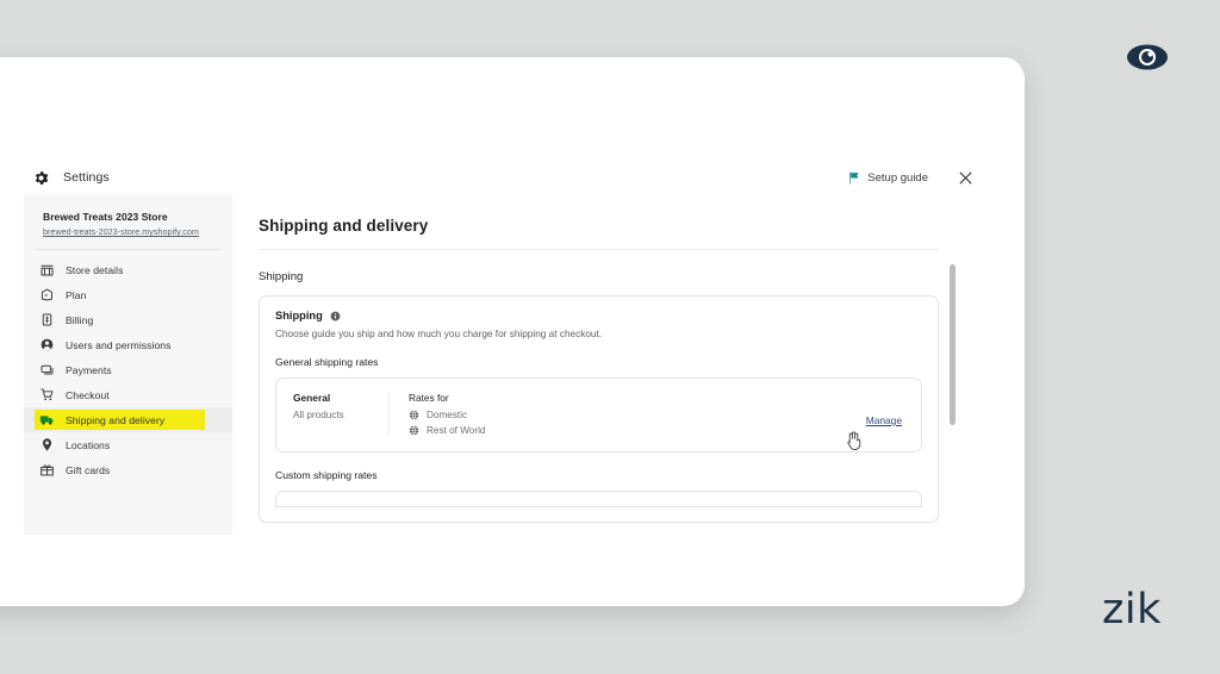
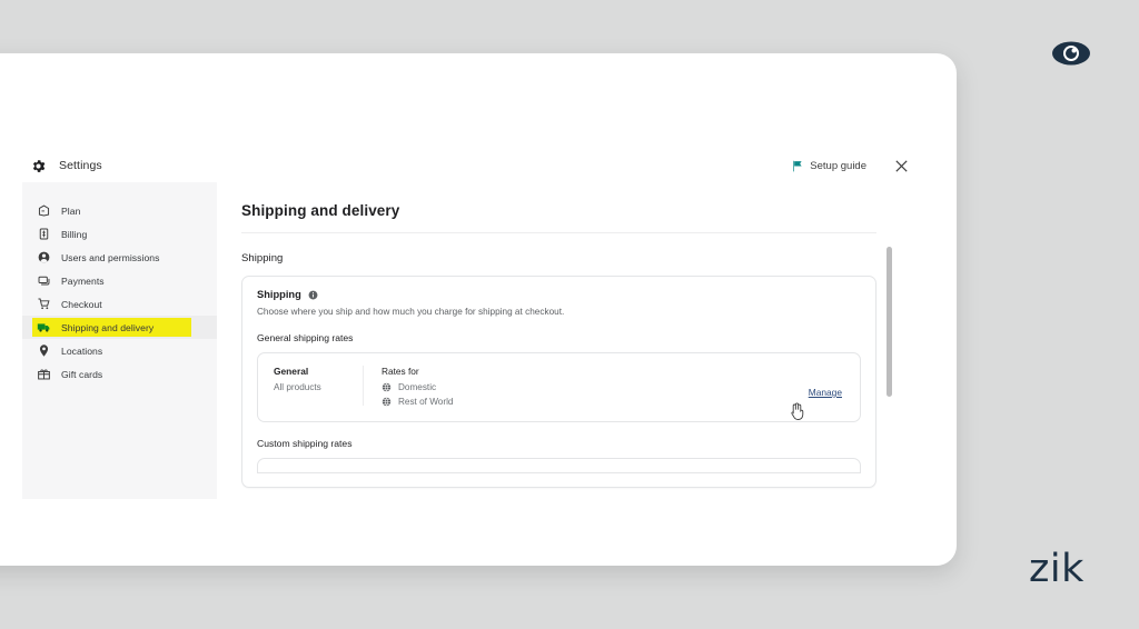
  zik
  Settings
  Setup guide
- Brewed Treats 2023 Store
- brewed-treats-2023-store.myshopify.com
- Store details
  Plan
  Billing
  Users and permissions
  Payments
  Checkout
  Shipping and delivery
  Locations
  Gift cards
  Shipping and delivery
  Shipping
  Shipping
- Choose guide you ship and how much you charge for shipping at checkout.
+ Choose where you ship and how much you charge for shipping at checkout.
  General shipping rates
  General
  All products
  Rates for
  Domestic
  Rest of World
  Manage
  Custom shipping rates
